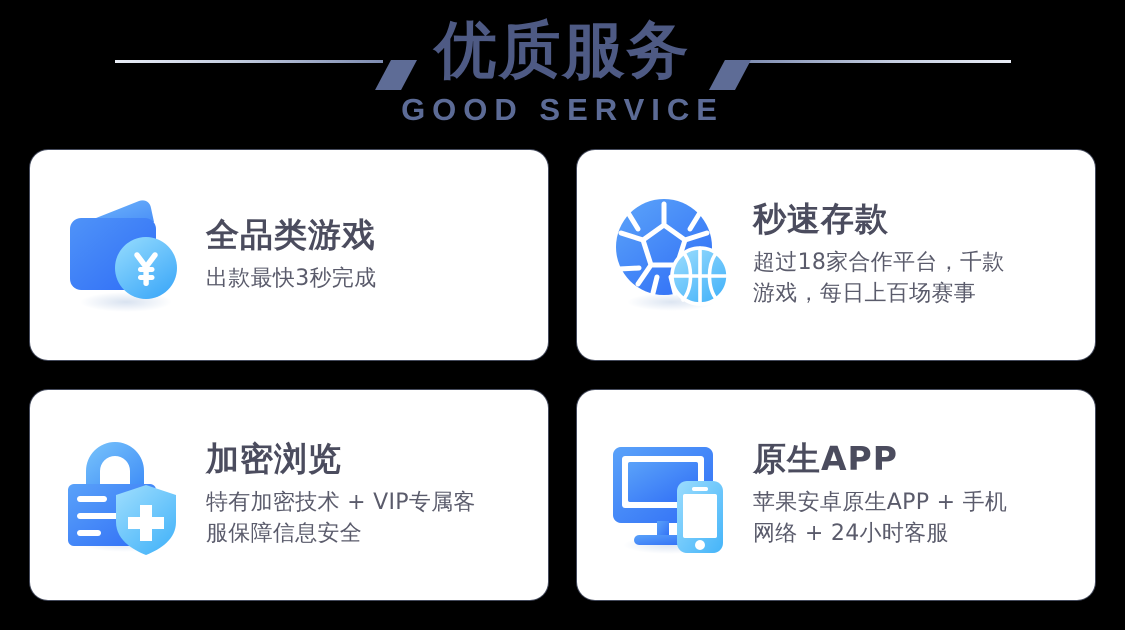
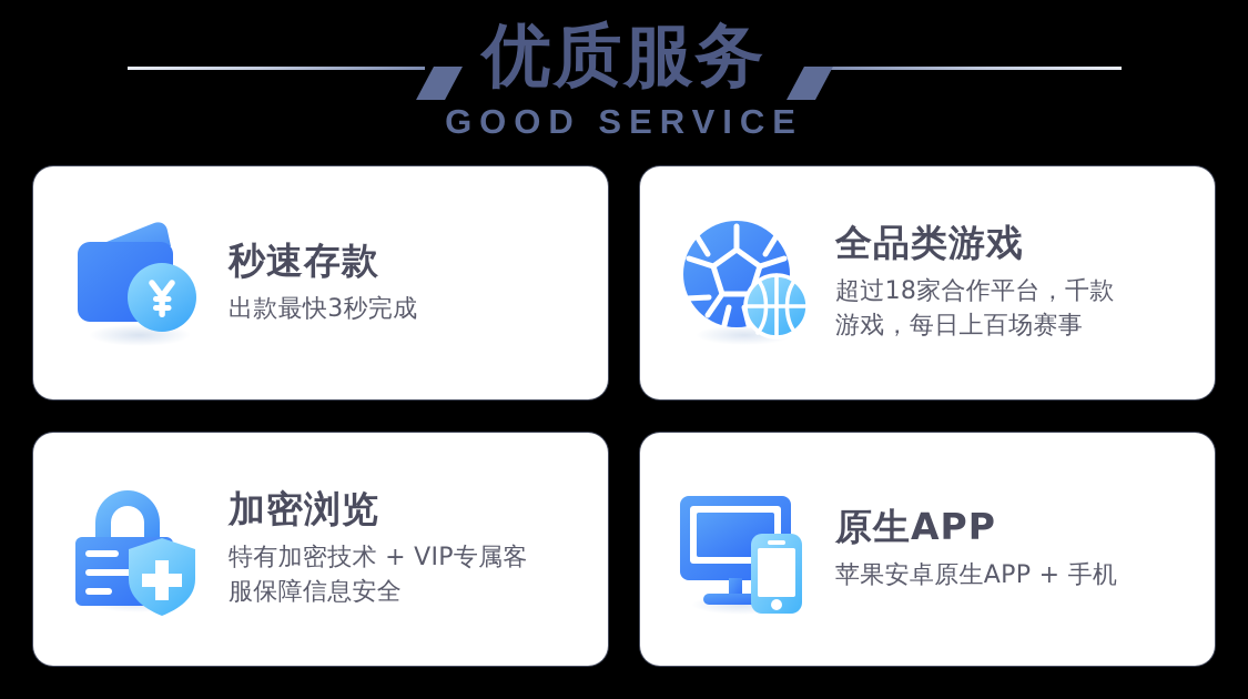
  优质服务
  GOOD SERVICE
- 全品类游戏
+ 秒速存款
  出款最快3秒完成
- 秒速存款
+ 全品类游戏
  超过18家合作平台，千款
  游戏，每日上百场赛事
  加密浏览
  特有加密技术 + VIP专属客
  服保障信息安全
  原生APP
  苹果安卓原生APP + 手机
- 网络 + 24小时客服
